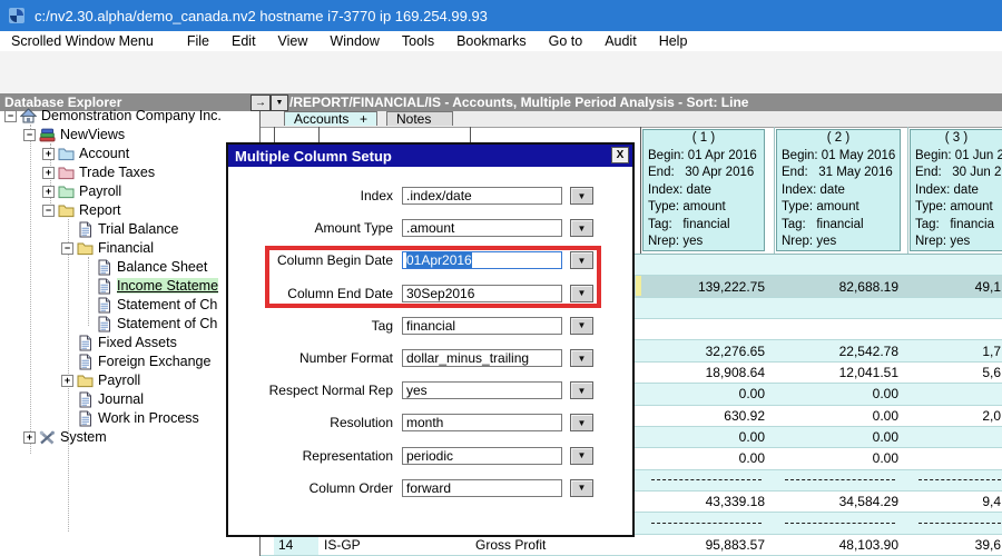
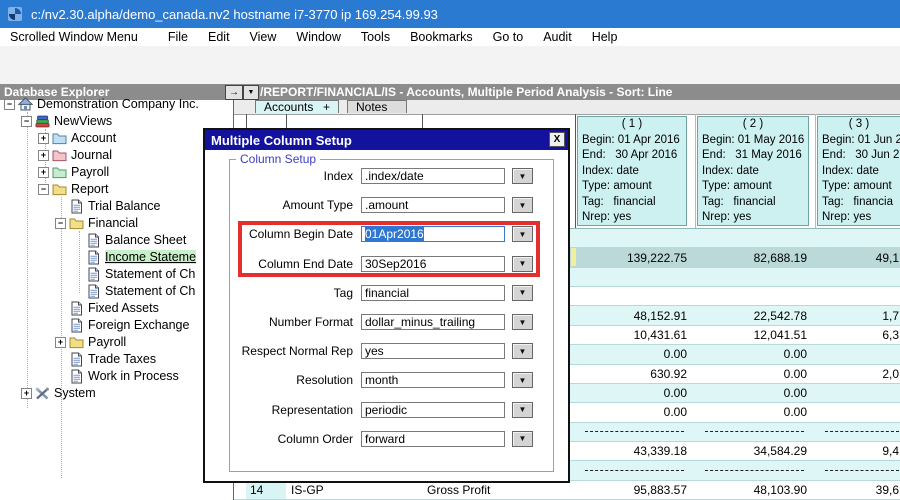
  c:/nv2.30.alpha/demo_canada.nv2 hostname i7-3770 ip 169.254.99.93
  Scrolled Window Menu
  File
  Edit
  View
  Window
  Tools
  Bookmarks
  Go to
  Audit
  Help
  Database Explorer
  →
  /REPORT/FINANCIAL/IS - Accounts, Multiple Period Analysis - Sort: Line
  −
  Demonstration Company Inc.
  −
  NewViews
  +
  Account
  +
- Trade Taxes
+ Journal
  +
  Payroll
  −
  Report
  Trial Balance
  −
  Financial
  Balance Sheet
  Income Stateme
  Statement of Ch
  Statement of Ch
  Fixed Assets
  Foreign Exchange
  +
  Payroll
- Journal
+ Trade Taxes
  Work in Process
  +
  System
  Accounts
  +
  Notes
  ( 1 )
  Begin: 01 Apr 2016
  End: 30 Apr 2016
  Index: date
  Type: amount
  Tag: financial
  Nrep: yes
  ( 2 )
  Begin: 01 May 2016
  End: 31 May 2016
  Index: date
  Type: amount
  Tag: financial
  Nrep: yes
  ( 3 )
  Begin: 01 Jun 2
  End: 30 Jun 2
  Index: date
  Type: amount
  Tag: financia
  Nrep: yes
  139,222.75
  82,688.19
  49,1
- 32,276.65
+ 48,152.91
  22,542.78
  1,7
- 18,908.64
+ 10,431.61
  12,041.51
- 5,6
+ 6,3
  0.00
  0.00
  630.92
  0.00
  2,0
  0.00
  0.00
  0.00
  0.00
  43,339.18
  34,584.29
  9,4
  14
  IS-GP
  Gross Profit
  95,883.57
  48,103.90
  39,6
  Multiple Column Setup
  X
+ Column Setup
  Index
  .index/date
  ▼
  Amount Type
  .amount
  ▼
  Column Begin Date
  01Apr2016
  ▼
  Column End Date
  30Sep2016
  ▼
  Tag
  financial
  ▼
  Number Format
  dollar_minus_trailing
  ▼
  Respect Normal Rep
  yes
  ▼
  Resolution
  month
  ▼
  Representation
  periodic
  ▼
  Column Order
  forward
  ▼
